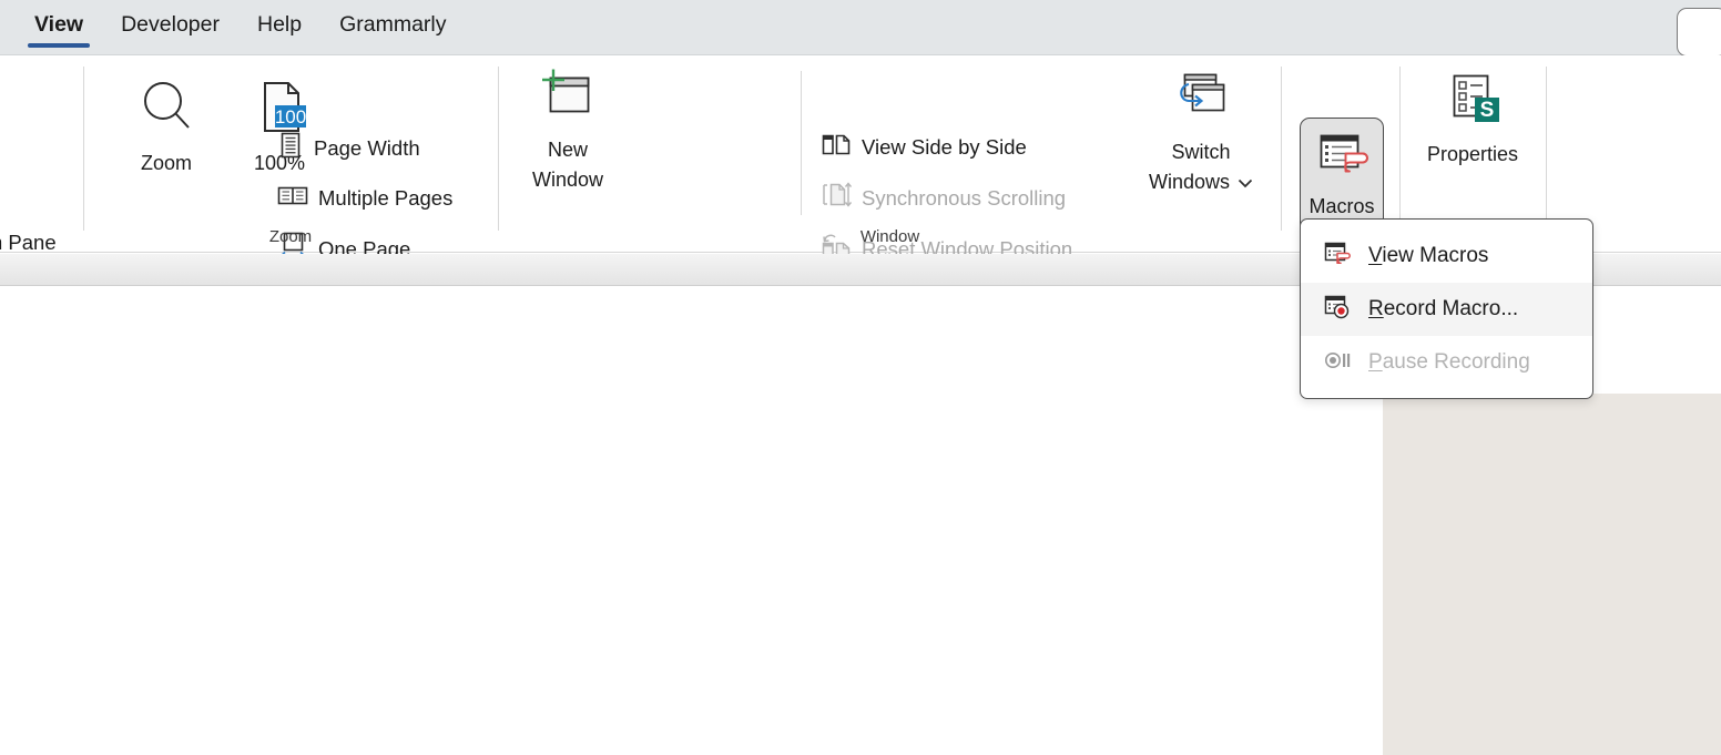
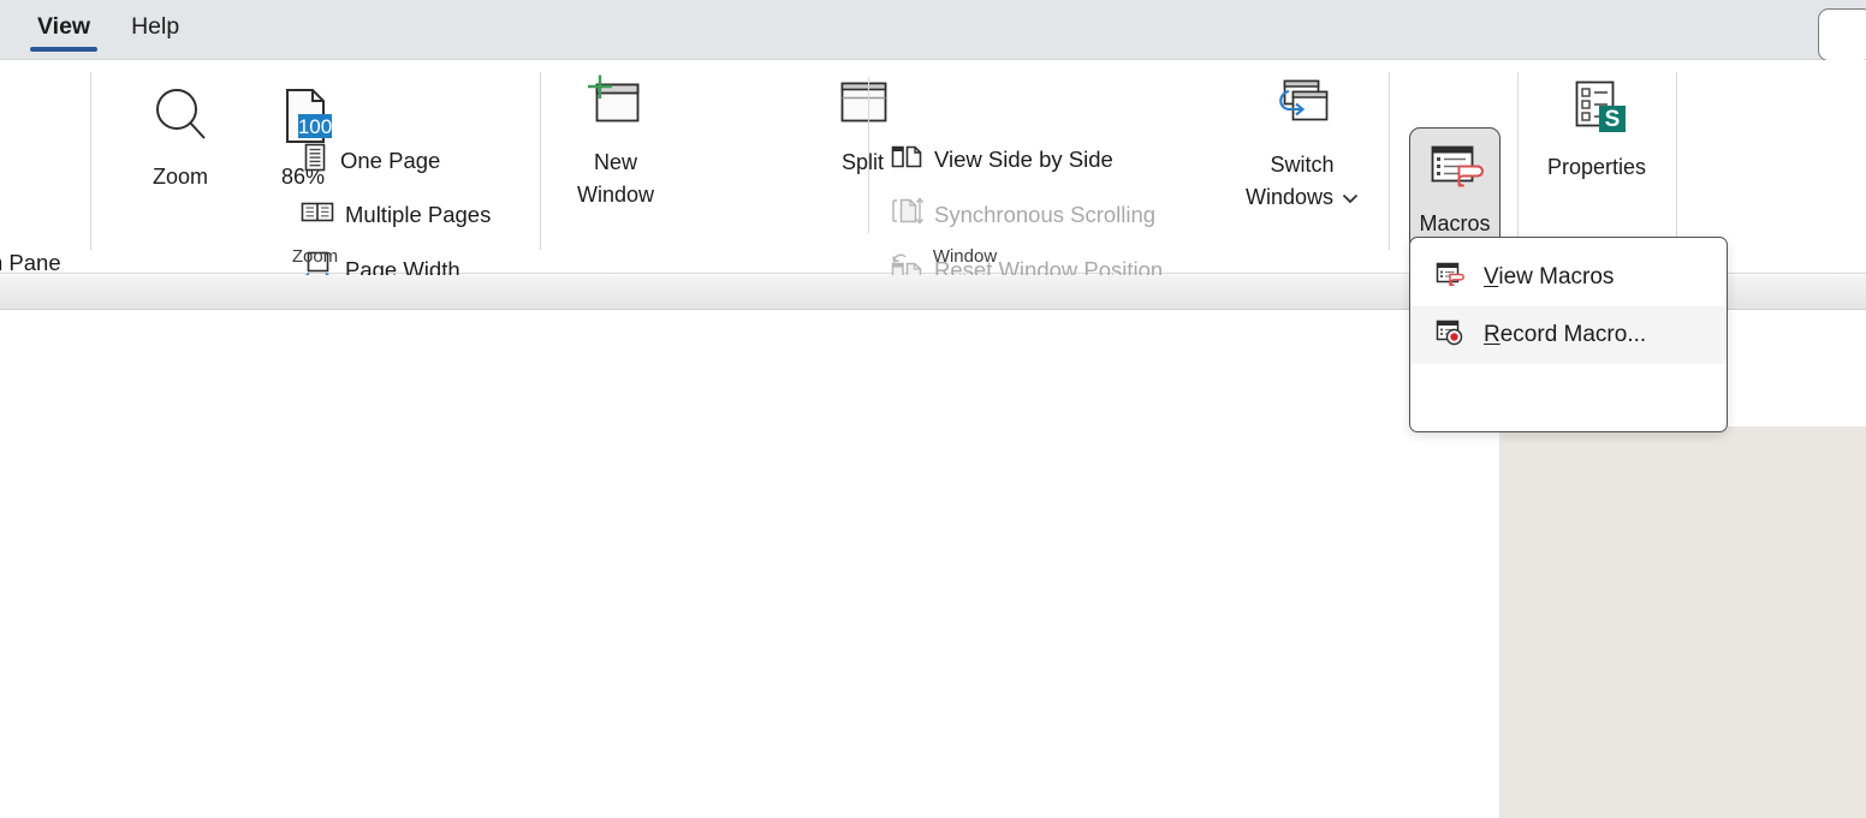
  View
- Developer
  Help
- Grammarly
  Pane
  Zoom
  100
- 100%
+ 86%
- Page Width
+ One Page
  Multiple Pages
- One Page
+ Page Width
  Zoom
  New
  Window
+ Split
  View Side by Side
  Synchronous Scrolling
  Reset Window Position
  Switch
  Windows
  Window
  Macros
  S
  Properties
  View Macros
  Record Macro...
- Pause Recording
